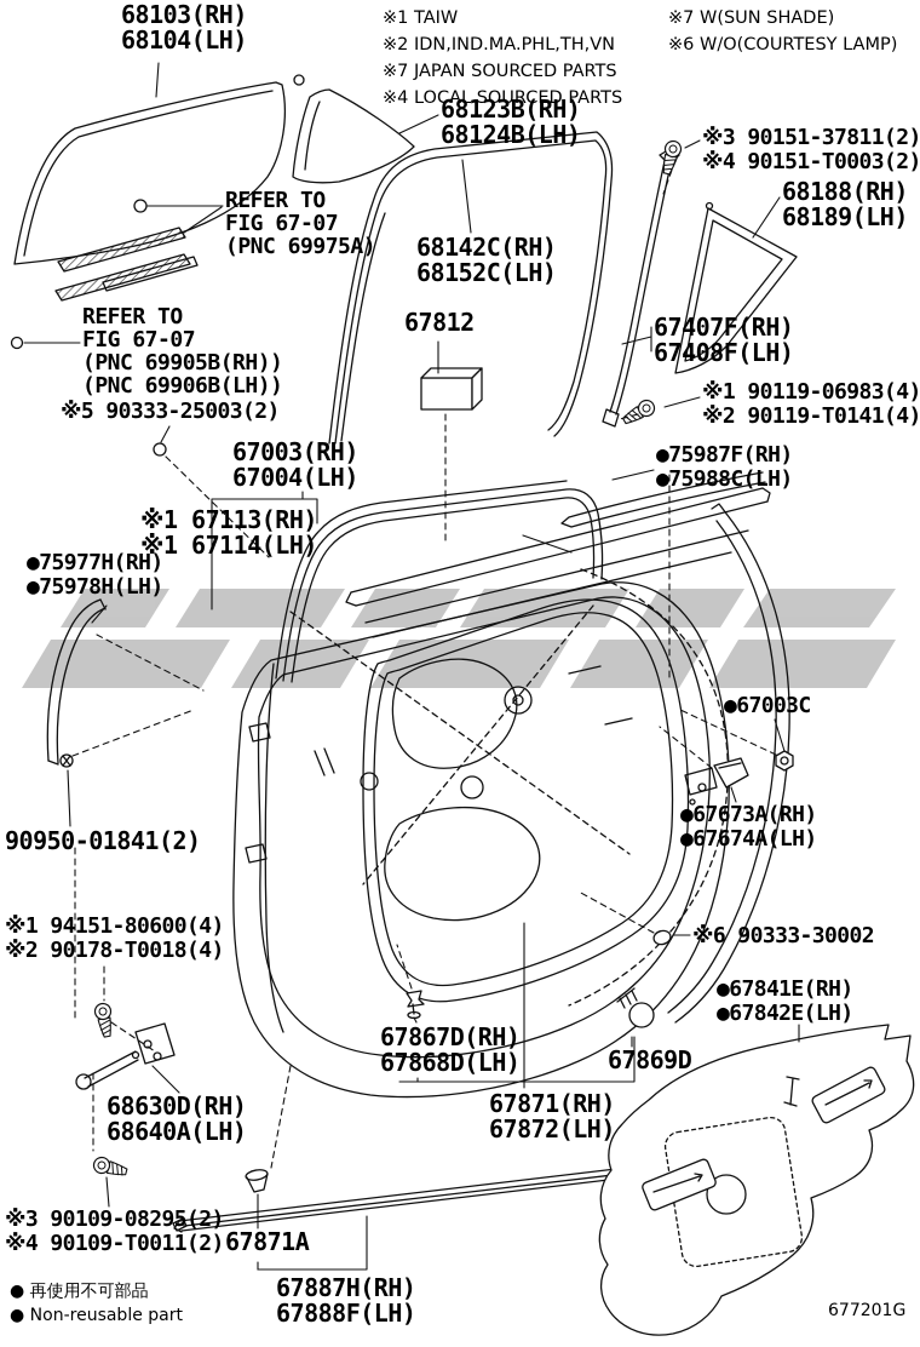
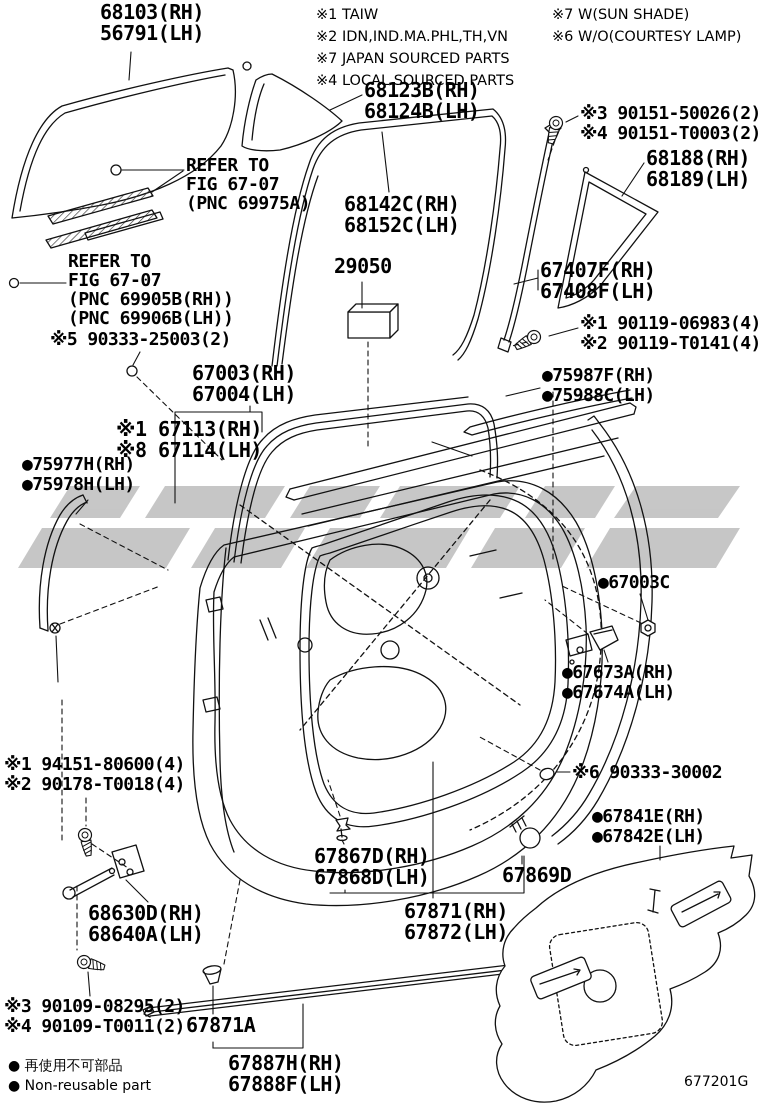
  68103(RH)
- 68104(LH)
+ 56791(LH)
  68123B(RH)
  68124B(LH)
  REFER TO
  FIG 67-07
  (PNC 69975A)
- ※3 90151-37811(2)
+ ※3 90151-50026(2)
  ※4 90151-T0003(2)
  68188(RH)
  68189(LH)
  68142C(RH)
  68152C(LH)
  REFER TO
  FIG 67-07
  (PNC 69905B(RH))
  (PNC 69906B(LH))
- 67812
+ 29050
  67407F(RH)
  67408F(LH)
  ※1 90119-06983(4)
  ※2 90119-T0141(4)
  ※5 90333-25003(2)
  67003(RH)
  67004(LH)
  ●75987F(RH)
  ●75988C(LH)
  ※1 67113(RH)
- ※1 67114(LH)
+ ※8 67114(LH)
  ●75977H(RH)
  ●75978H(LH)
  ●67003C
- 90950-01841(2)
  ●67673A(RH)
  ●67674A(LH)
  ※1 94151-80600(4)
  ※2 90178-T0018(4)
  ※6 90333-30002
  ●67841E(RH)
  ●67842E(LH)
  67867D(RH)
  67868D(LH)
  67869D
  68630D(RH)
  68640A(LH)
  67871(RH)
  67872(LH)
  ※3 90109-08295(2)
  ※4 90109-T0011(2)
  67871A
  67887H(RH)
  67888F(LH)
  ※1 TAIW
  ※2 IDN,IND.MA.PHL,TH,VN
  ※7 JAPAN SOURCED PARTS
  ※4 LOCAL SOURCED PARTS
  ※7 W(SUN SHADE)
  ※6 W/O(COURTESY LAMP)
  ● 再使用不可部品
  ● Non-reusable part
  677201G
